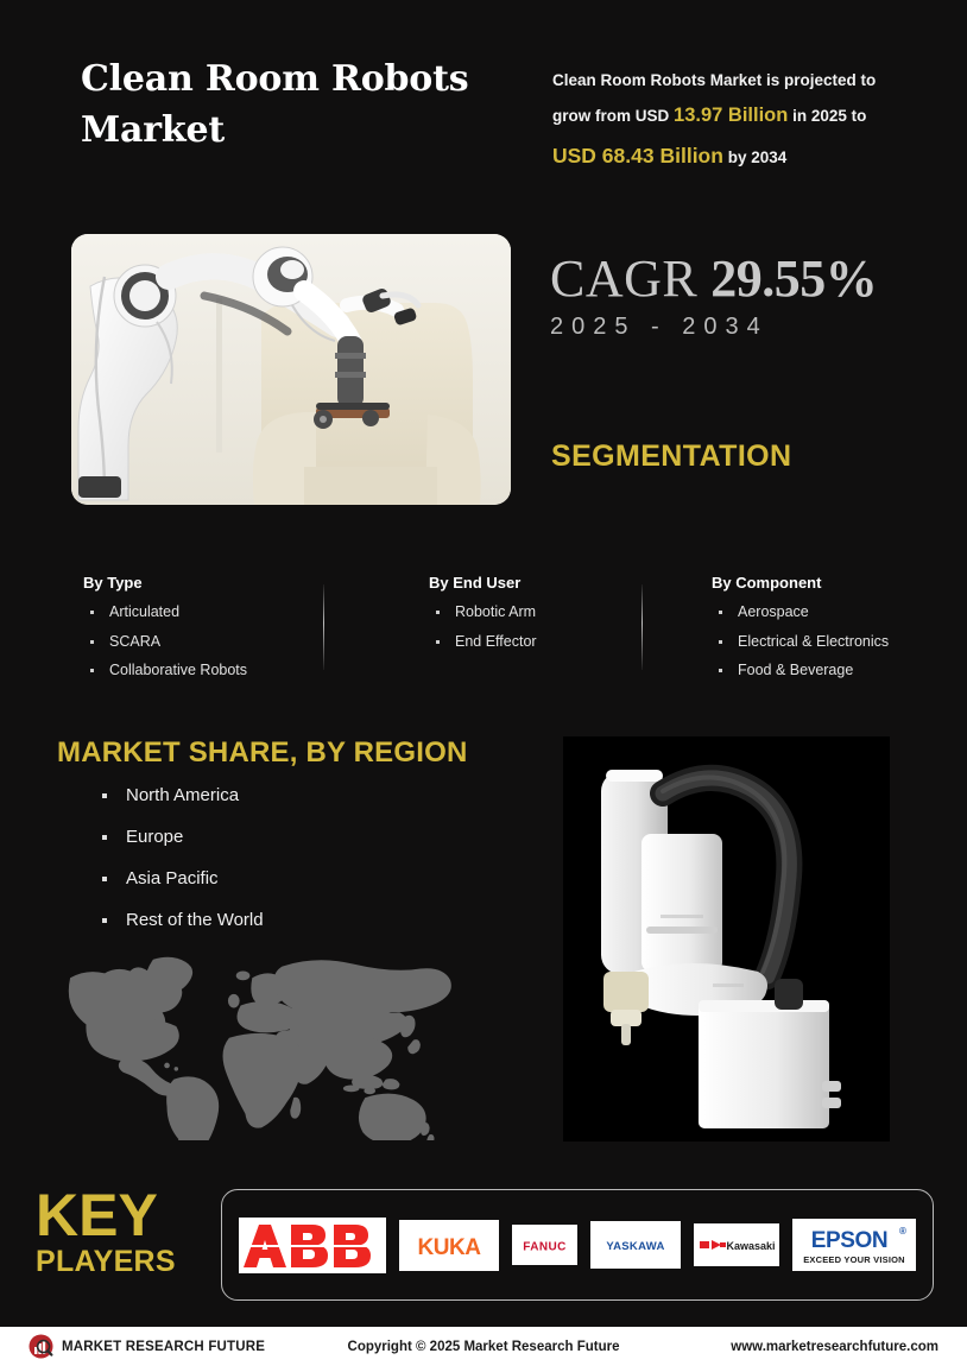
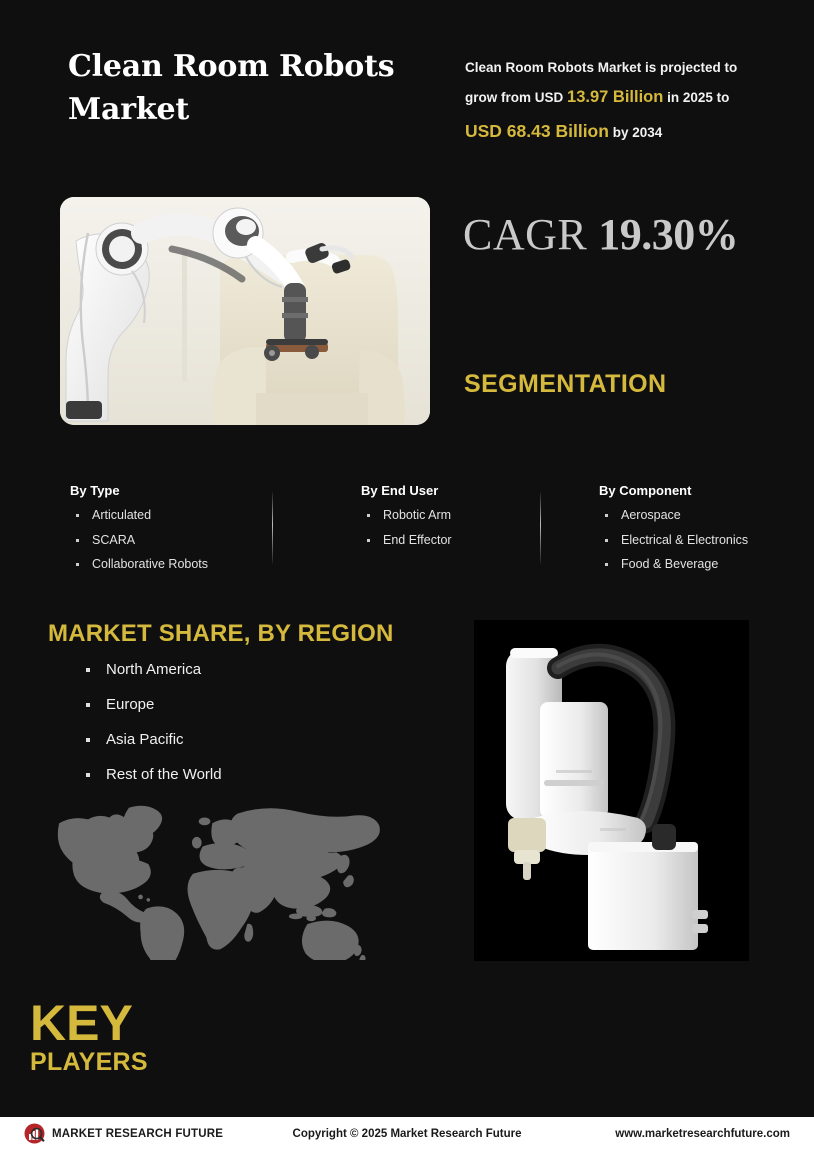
  Clean Room Robots Market
  Clean Room Robots Market is projected to grow from USD 13.97 Billion in 2025 to USD 68.43 Billion by 2034
- CAGR 29.55%
+ CAGR 19.30%
- 2025 - 2034
  SEGMENTATION
  By Type
  Articulated
  SCARA
  Collaborative Robots
  By End User
  Robotic Arm
  End Effector
  By Component
  Aerospace
  Electrical & Electronics
  Food & Beverage
  MARKET SHARE, BY REGION
  North America
  Europe
  Asia Pacific
  Rest of the World
  KEY
  PLAYERS
- KUKA
- FANUC
- YASKAWA
- Kawasaki
- EPSON
- ®
- EXCEED YOUR VISION
  MARKET RESEARCH FUTURE
  Copyright © 2025 Market Research Future
  www.marketresearchfuture.com
